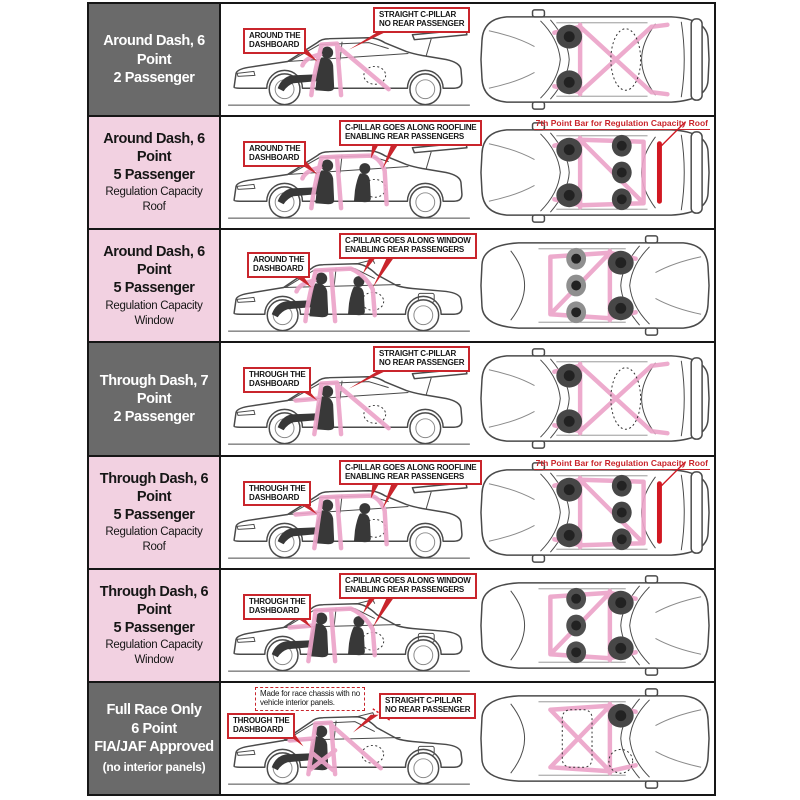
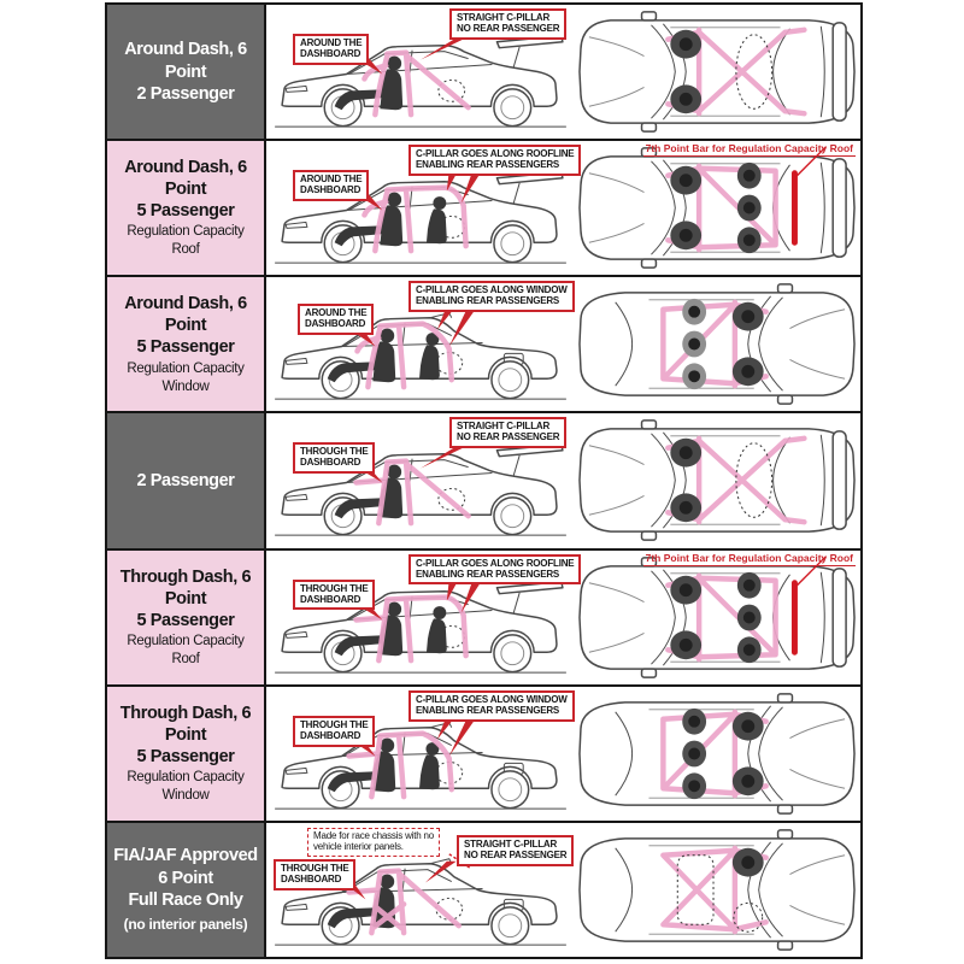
  Around Dash, 6 Point
  2 Passenger
  AROUND THE
  DASHBOARD
  STRAIGHT C-PILLAR
  NO REAR PASSENGER
  Around Dash, 6 Point
  5 Passenger
  Regulation Capacity Roof
  AROUND THE
  DASHBOARD
  C-PILLAR GOES ALONG ROOFLINE
  ENABLING REAR PASSENGERS
  7th Point Bar for Regulation Capacity Roof
  Around Dash, 6 Point
  5 Passenger
  Regulation Capacity Window
  AROUND THE
  DASHBOARD
  C-PILLAR GOES ALONG WINDOW
  ENABLING REAR PASSENGERS
- Through Dash, 7 Point
  2 Passenger
  THROUGH THE
  DASHBOARD
  STRAIGHT C-PILLAR
  NO REAR PASSENGER
  Through Dash, 6 Point
  5 Passenger
  Regulation Capacity Roof
  THROUGH THE
  DASHBOARD
  C-PILLAR GOES ALONG ROOFLINE
  ENABLING REAR PASSENGERS
  7th Point Bar for Regulation Capacity Roof
  Through Dash, 6 Point
  5 Passenger
  Regulation Capacity Window
  THROUGH THE
  DASHBOARD
  C-PILLAR GOES ALONG WINDOW
  ENABLING REAR PASSENGERS
- Full Race Only
+ FIA/JAF Approved
  6 Point
- FIA/JAF Approved
+ Full Race Only
  (no interior panels)
  Made for race chassis with no
  vehicle interior panels.
  THROUGH THE
  DASHBOARD
  STRAIGHT C-PILLAR
  NO REAR PASSENGER
